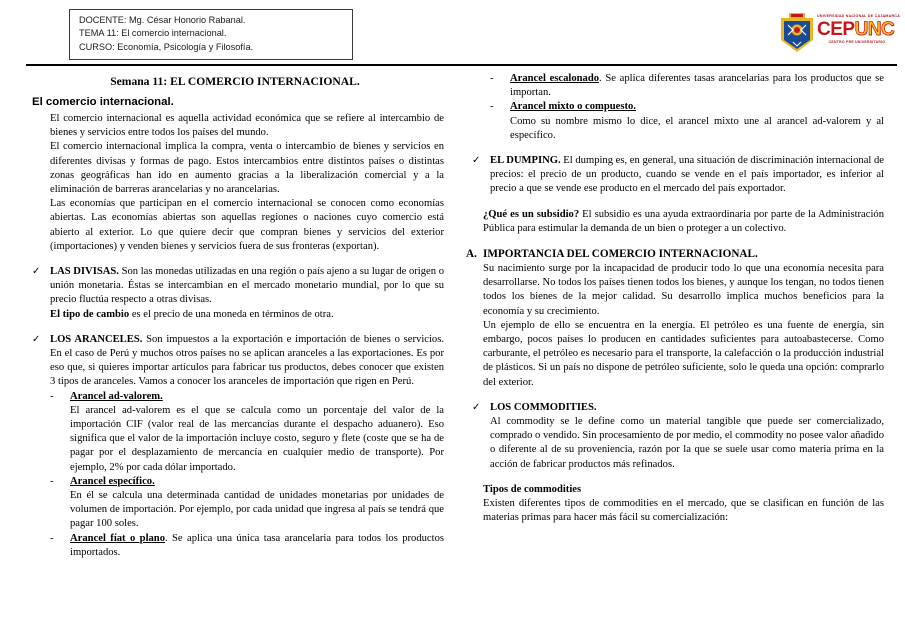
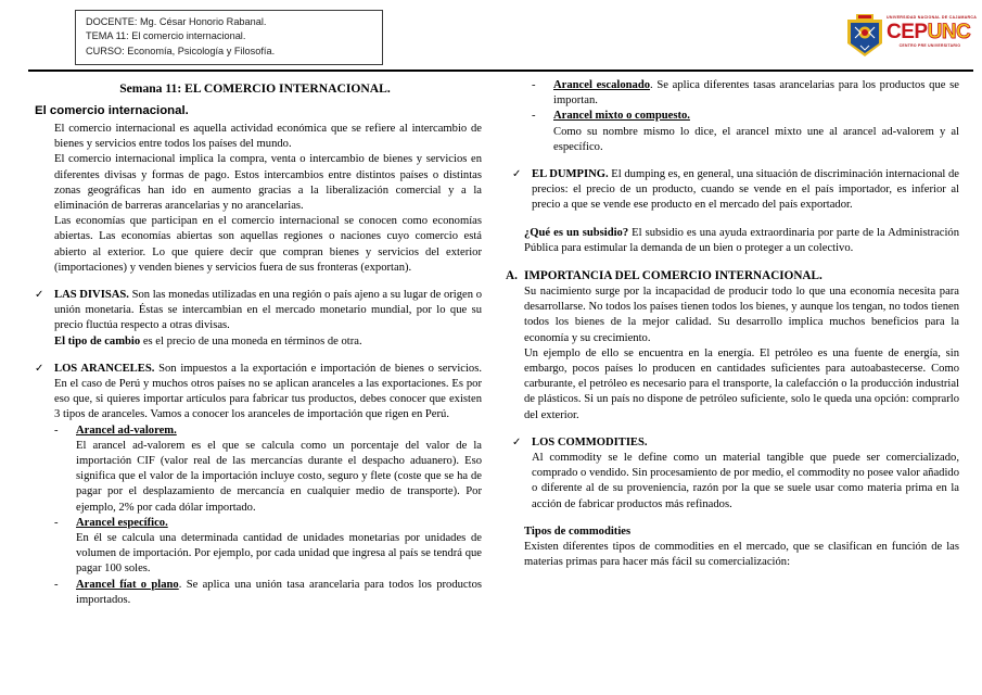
  DOCENTE: Mg. César Honorio Rabanal.
  TEMA 11: El comercio internacional.
  CURSO: Economía, Psicología y Filosofía.
  CEPUNC
  Semana 11: EL COMERCIO INTERNACIONAL.
  El comercio internacional.
  El comercio internacional es aquella actividad económica que se refiere al intercambio de bienes y servicios entre todos los países del mundo.
  El comercio internacional implica la compra, venta o intercambio de bienes y servicios en diferentes divisas y formas de pago. Estos intercambios entre distintos países o distintas zonas geográficas han ido en aumento gracias a la liberalización comercial y a la eliminación de barreras arancelarias y no arancelarias.
  Las economías que participan en el comercio internacional se conocen como economías abiertas. Las economías abiertas son aquellas regiones o naciones cuyo comercio está abierto al exterior. Lo que quiere decir que compran bienes y servicios del exterior (importaciones) y venden bienes y servicios fuera de sus fronteras (exportan).
  ✓
  LAS DIVISAS. Son las monedas utilizadas en una región o país ajeno a su lugar de origen o unión monetaria. Éstas se intercambian en el mercado monetario mundial, por lo que su precio fluctúa respecto a otras divisas.
  El tipo de cambio es el precio de una moneda en términos de otra.
  ✓
  LOS ARANCELES. Son impuestos a la exportación e importación de bienes o servicios. En el caso de Perú y muchos otros países no se aplican aranceles a las exportaciones. Es por eso que, si quieres importar artículos para fabricar tus productos, debes conocer que existen 3 tipos de aranceles. Vamos a conocer los aranceles de importación que rigen en Perú.
  -
  Arancel ad-valorem.
  El arancel ad-valorem es el que se calcula como un porcentaje del valor de la importación CIF (valor real de las mercancías durante el despacho aduanero). Eso significa que el valor de la importación incluye costo, seguro y flete (coste que se ha de pagar por el desplazamiento de mercancía en cualquier medio de transporte). Por ejemplo, 2% por cada dólar importado.
  -
  Arancel específico.
  En él se calcula una determinada cantidad de unidades monetarias por unidades de volumen de importación. Por ejemplo, por cada unidad que ingresa al país se tendrá que pagar 100 soles.
  -
- Arancel fíat o plano. Se aplica una única tasa arancelaria para todos los productos importados.
+ Arancel fíat o plano. Se aplica una unión tasa arancelaria para todos los productos importados.
  -
  Arancel escalonado. Se aplica diferentes tasas arancelarias para los productos que se importan.
  -
  Arancel mixto o compuesto.
  Como su nombre mismo lo dice, el arancel mixto une al arancel ad-valorem y al específico.
  ✓
  EL DUMPING. El dumping es, en general, una situación de discriminación internacional de precios: el precio de un producto, cuando se vende en el país importador, es inferior al precio a que se vende ese producto en el mercado del país exportador.
  ¿Qué es un subsidio? El subsidio es una ayuda extraordinaria por parte de la Administración Pública para estimular la demanda de un bien o proteger a un colectivo.
  A.
  IMPORTANCIA DEL COMERCIO INTERNACIONAL.
  Su nacimiento surge por la incapacidad de producir todo lo que una economía necesita para desarrollarse. No todos los países tienen todos los bienes, y aunque los tengan, no todos tienen todos los bienes de la mejor calidad. Su desarrollo implica muchos beneficios para la economía y su crecimiento.
  Un ejemplo de ello se encuentra en la energía. El petróleo es una fuente de energía, sin embargo, pocos países lo producen en cantidades suficientes para autoabastecerse. Como carburante, el petróleo es necesario para el transporte, la calefacción o la producción industrial de plásticos. Si un país no dispone de petróleo suficiente, solo le queda una opción: comprarlo del exterior.
  ✓
  LOS COMMODITIES.
  Al commodity se le define como un material tangible que puede ser comercializado, comprado o vendido. Sin procesamiento de por medio, el commodity no posee valor añadido o diferente al de su proveniencia, razón por la que se suele usar como materia prima en la acción de fabricar productos más refinados.
  Tipos de commodities
  Existen diferentes tipos de commodities en el mercado, que se clasifican en función de las materias primas para hacer más fácil su comercialización:
